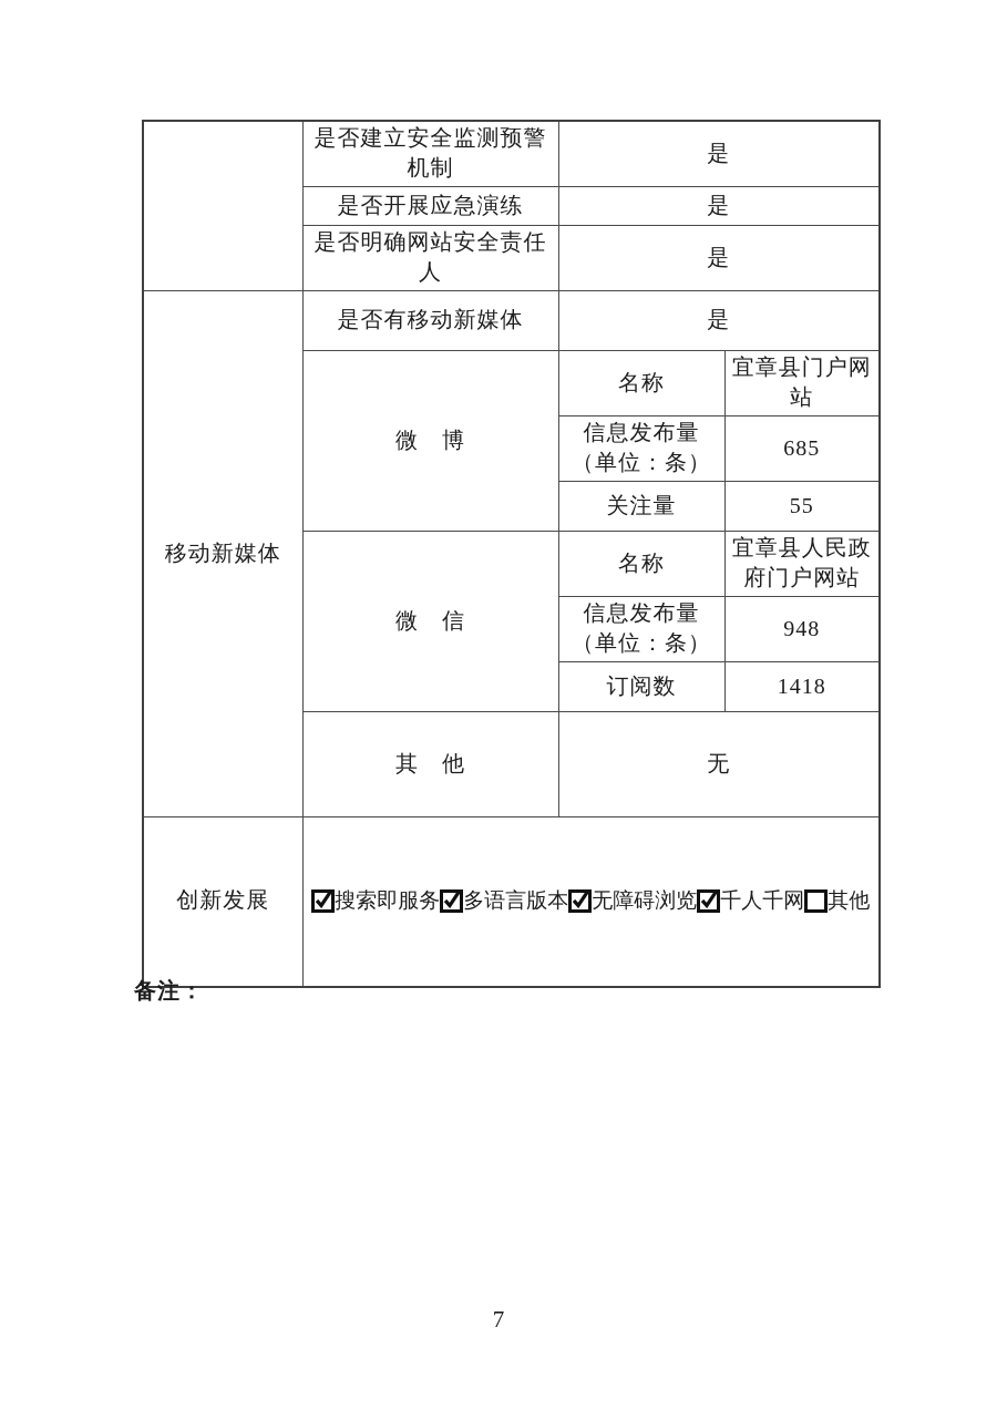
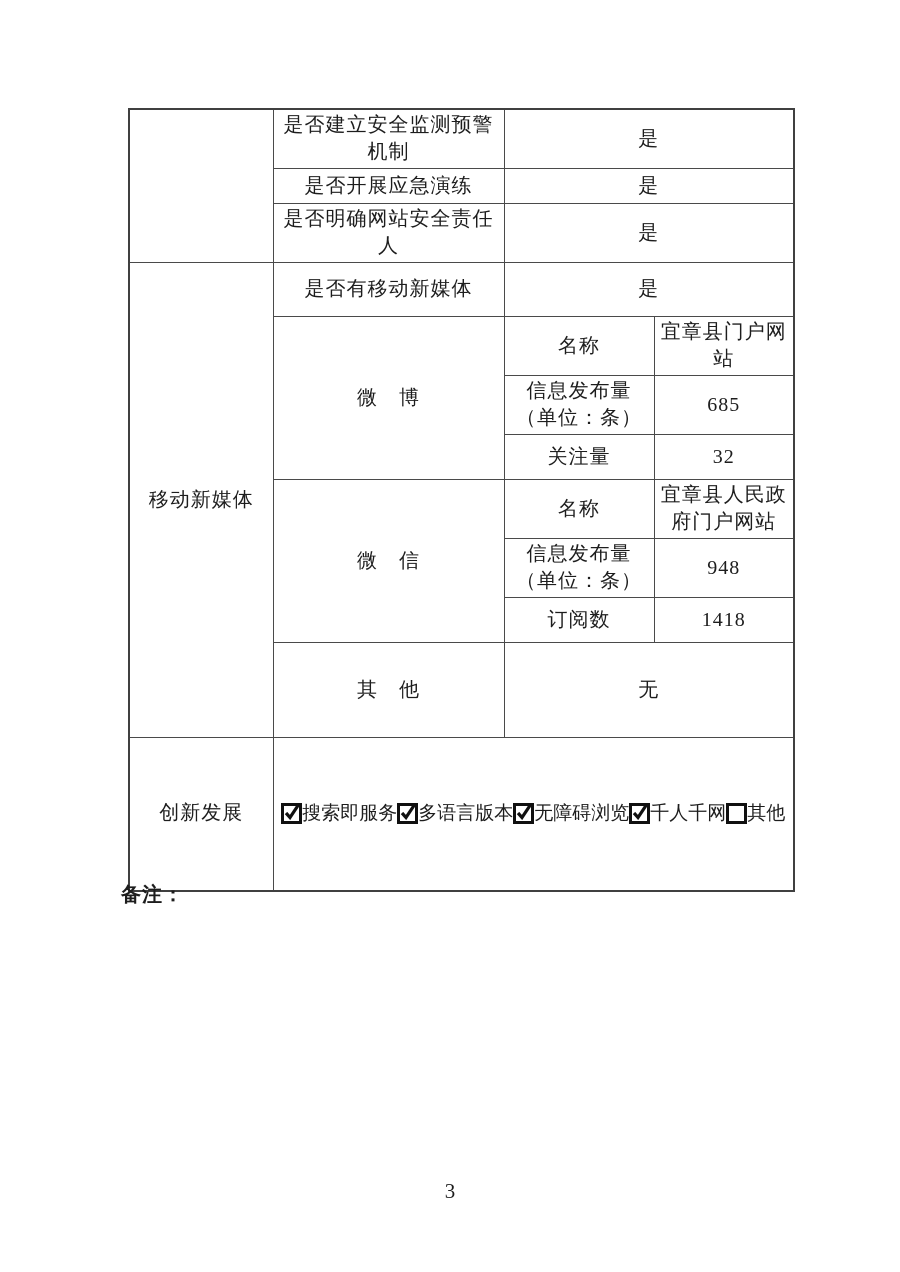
  	是否建立安全监测预警 机制	是
  是否开展应急演练	是
  是否明确网站安全责任人	是
  移动新媒体	是否有移动新媒体	是
  微 博	名称	宜章县门户网站
  信息发布量 （单位：条）	685
- 关注量	55
+ 关注量	32
  微 信	名称	宜章县人民政府门户网站
  信息发布量 （单位：条）	948
  订阅数	1418
  其 他	无
  创新发展	搜索即服务 多语言版本 无障碍浏览 千人千网 其他
  备注：
- 7
+ 3
